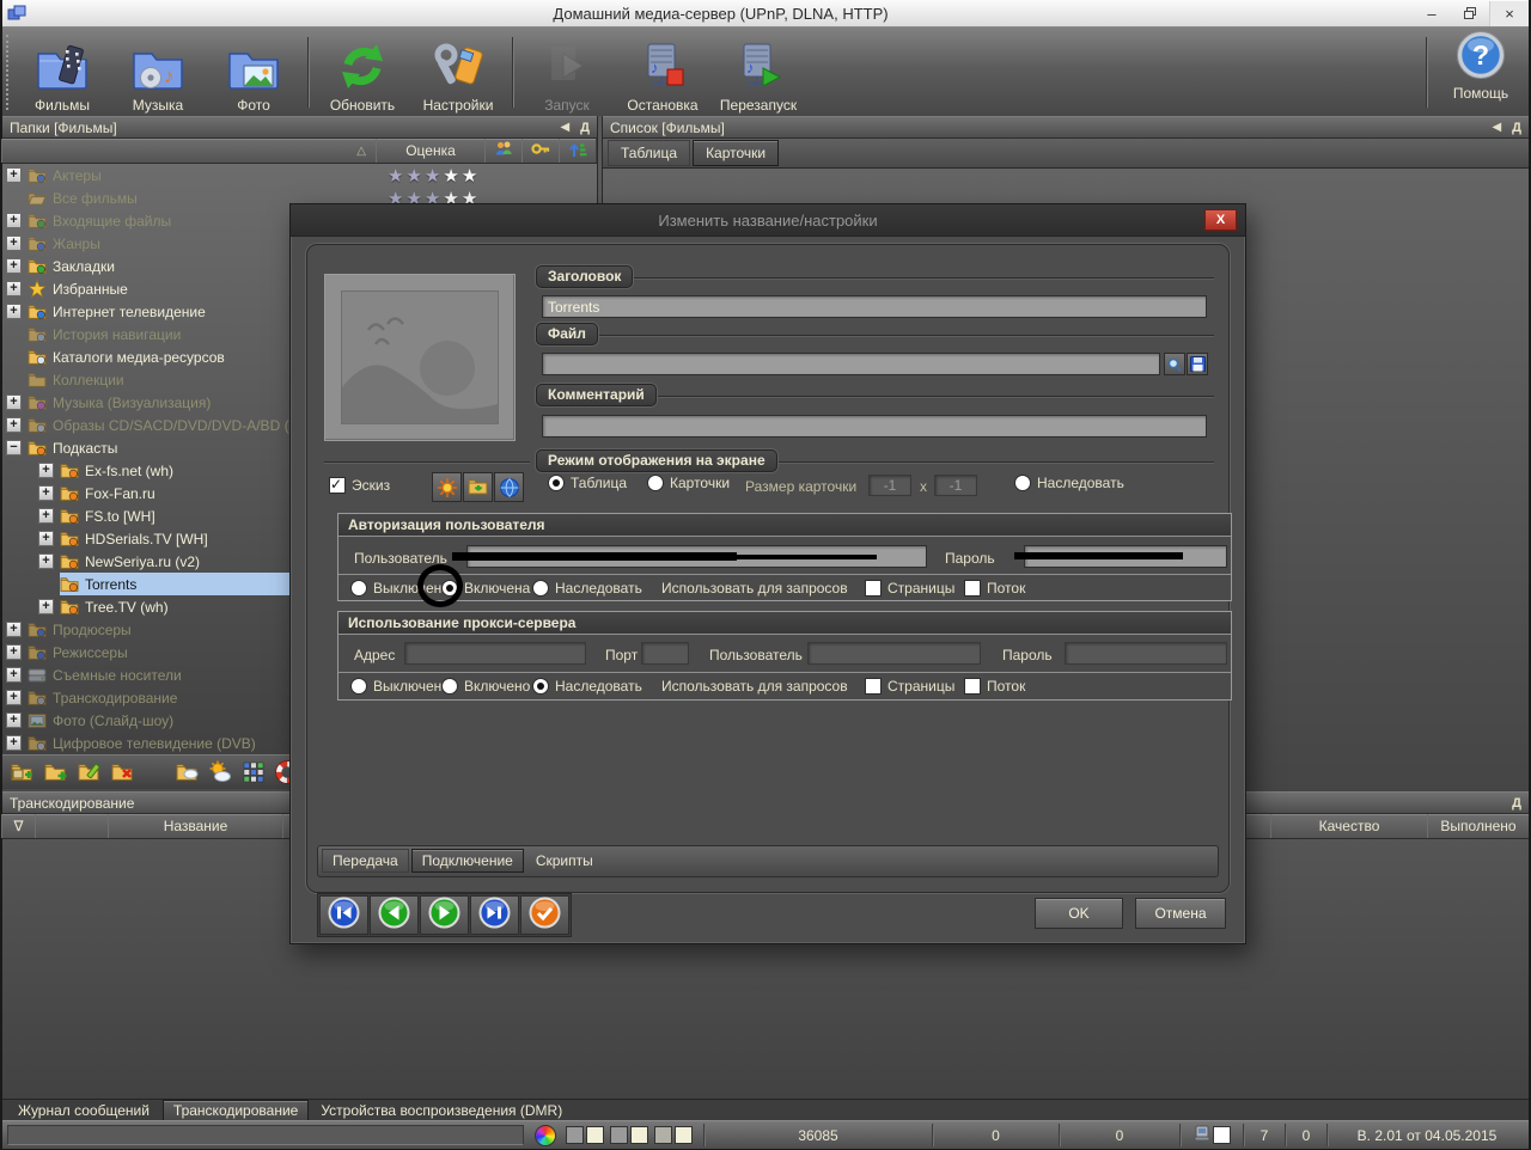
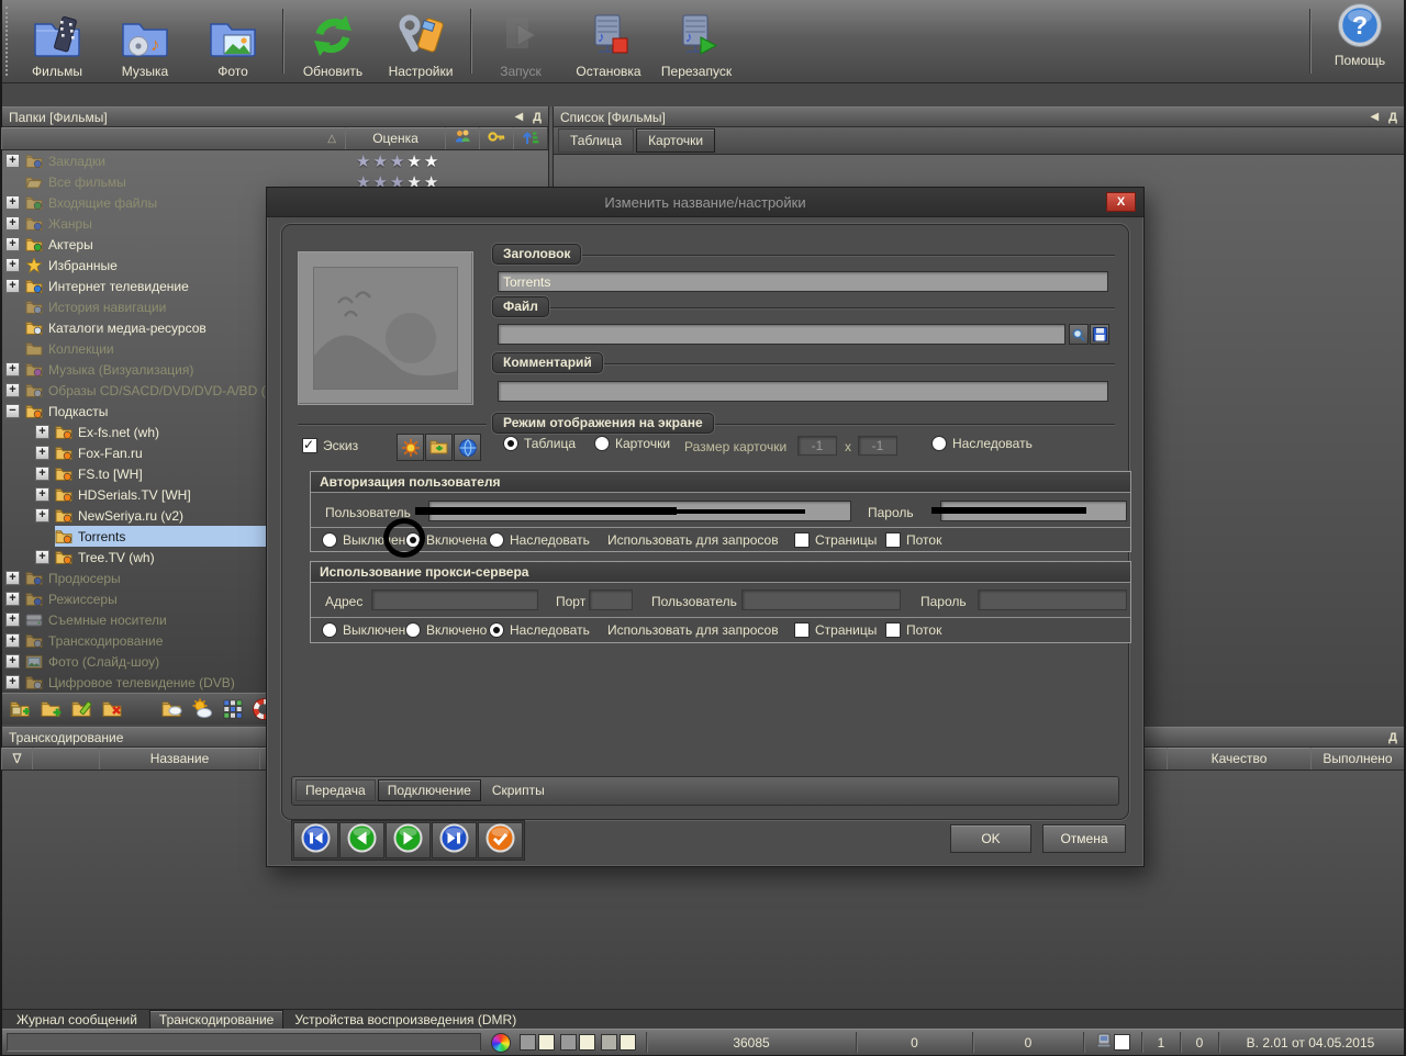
- Домашний медиа-сервер (UPnP, DLNA, HTTP)
- –
- ×
  Фильмы
  ♪
  Музыка
  Фото
  Обновить
  Настройки
  Запуск
  ♪
  Остановка
  ♪
  Перезапуск
  ?
  Помощь
  Папки [Фильмы]
  ◀
  Д
  △
  Оценка
  +
- Актеры
+ Закладки
  ★
  ★
  ★
  ★
  ★
  Все фильмы
  ★
  ★
  ★
  ★
  ★
  +
  Входящие файлы
  +
  Жанры
  +
- Закладки
+ Актеры
  +
  Избранные
  +
  Интернет телевидение
  История навигации
  Каталоги медиа-ресурсов
  Коллекции
  +
  Музыка (Визуализация)
  +
  Образы CD/SACD/DVD/DVD-A/BD (
  −
  Подкасты
  +
  Ex-fs.net (wh)
  +
  Fox-Fan.ru
  +
  FS.to [WH]
  +
  HDSerials.TV [WH]
  +
  NewSeriya.ru (v2)
  Torrents
  +
  Tree.TV (wh)
  +
  Продюсеры
  +
  Режиссеры
  +
  Съемные носители
  +
  Транскодирование
  +
  Фото (Слайд-шоу)
  +
  Цифровое телевидение (DVB)
  Список [Фильмы]
  ◀
  Д
  Таблица
  Карточки
  Транскодирование
  Д
  ∇
  Название
  Качество
  Выполнено
  Журнал сообщений
  Транскодирование
  Устройства воспроизведения (DMR)
  36085
  0
  0
- 7
+ 1
  0
  В. 2.01 от 04.05.2015
  Изменить название/настройки
  X
  Заголовок
  Torrents
  Файл
  Комментарий
  Режим отображения на экране
  Эскиз
  Таблица
  Карточки
  Размер карточки
  -1
  x
  -1
  Наследовать
  Авторизация пользователя
  Пользователь
  Пароль
  Выключен
  Включена
  Наследовать
  Использовать для запросов
  Страницы
  Поток
  Использование прокси-сервера
  Адрес
  Порт
  Пользователь
  Пароль
  Выключен
  Включено
  Наследовать
  Использовать для запросов
  Страницы
  Поток
  Передача
  Подключение
  Скрипты
  OK
  Отмена
